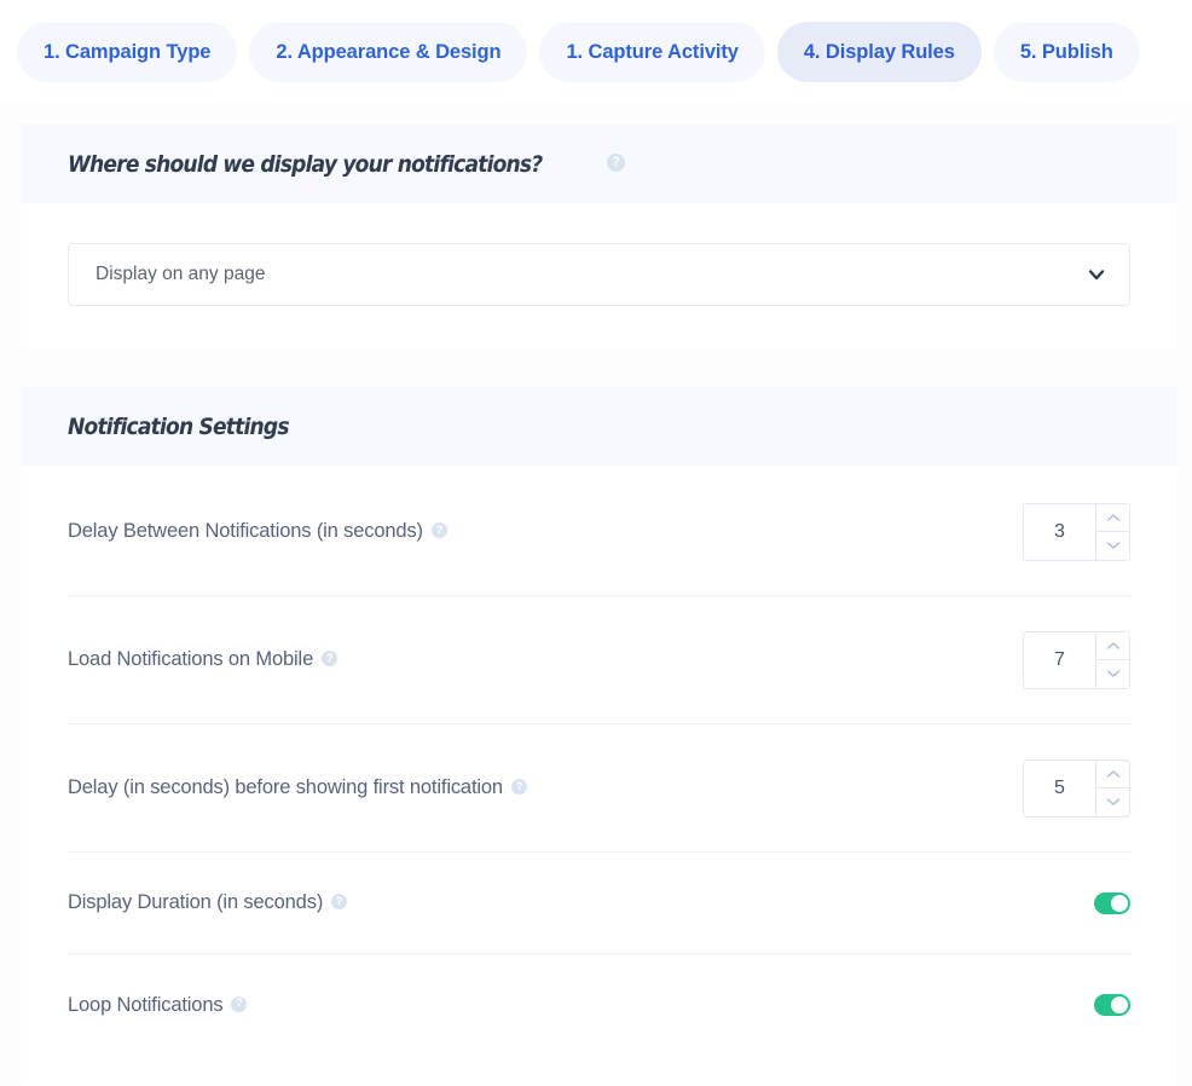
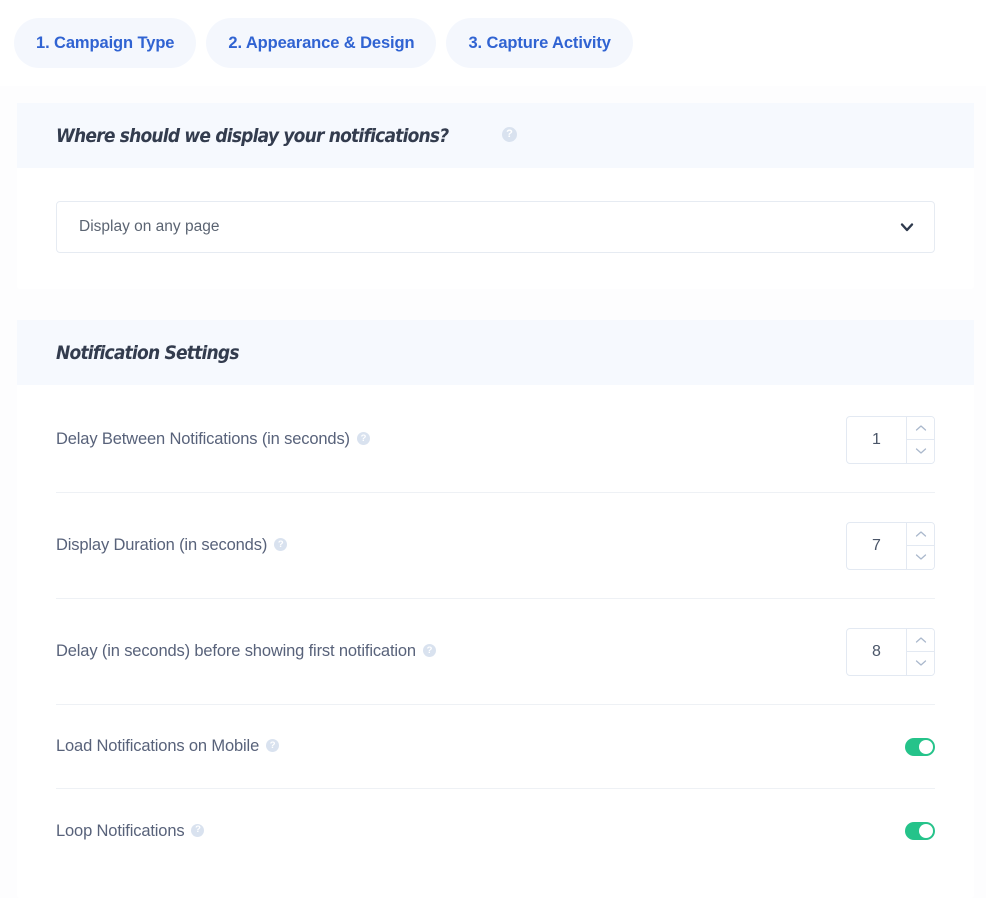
  1. Campaign Type
  2. Appearance & Design
- 1. Capture Activity
+ 3. Capture Activity
- 4. Display Rules
- 5. Publish
  Where should we display your notifications?
  ?
  Display on any page
  Notification Settings
  Delay Between Notifications (in seconds)
  ?
- 3
+ 1
- Load Notifications on Mobile
+ Display Duration (in seconds)
  ?
  7
  Delay (in seconds) before showing first notification
  ?
- 5
+ 8
- Display Duration (in seconds)
+ Load Notifications on Mobile
  ?
  Loop Notifications
  ?
